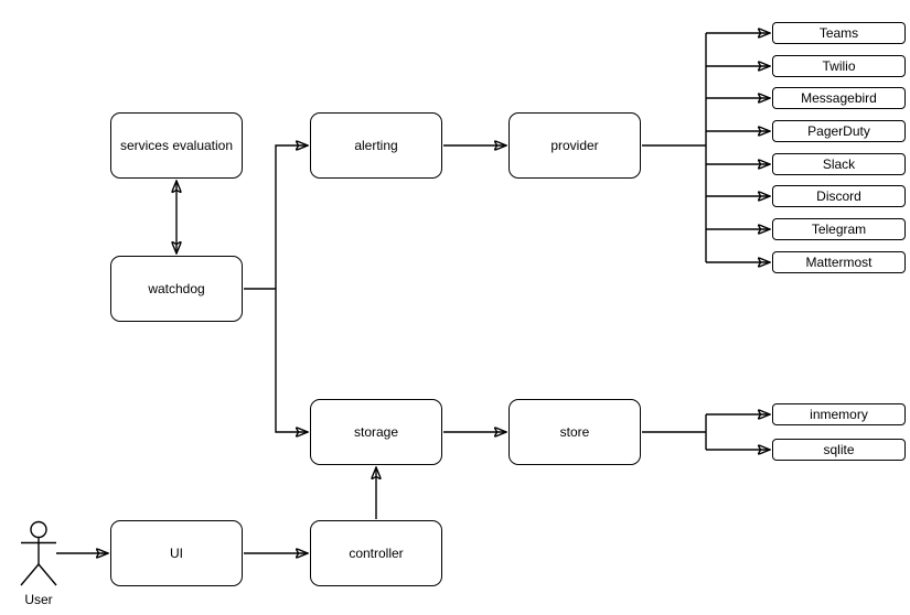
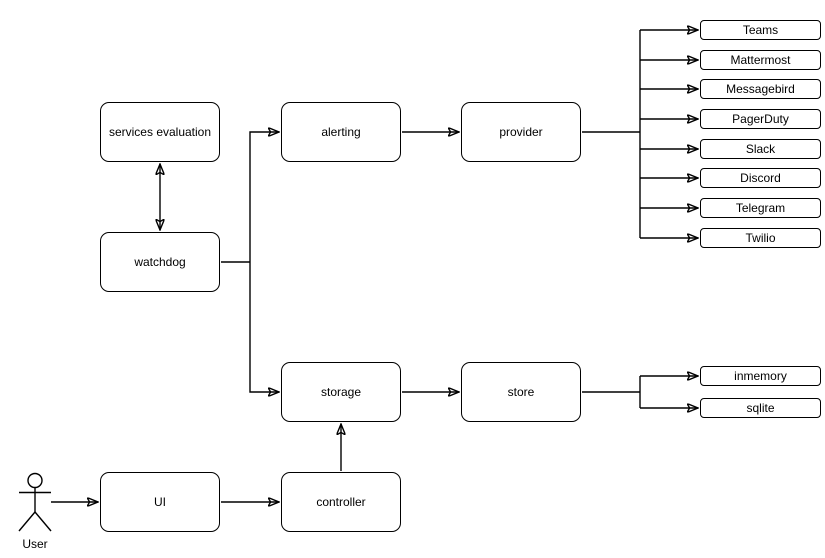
  services evaluation
  watchdog
  alerting
  provider
  storage
  store
  UI
  controller
  Teams
- Twilio
+ Mattermost
  Messagebird
  PagerDuty
  Slack
  Discord
  Telegram
- Mattermost
+ Twilio
  inmemory
  sqlite
  User
